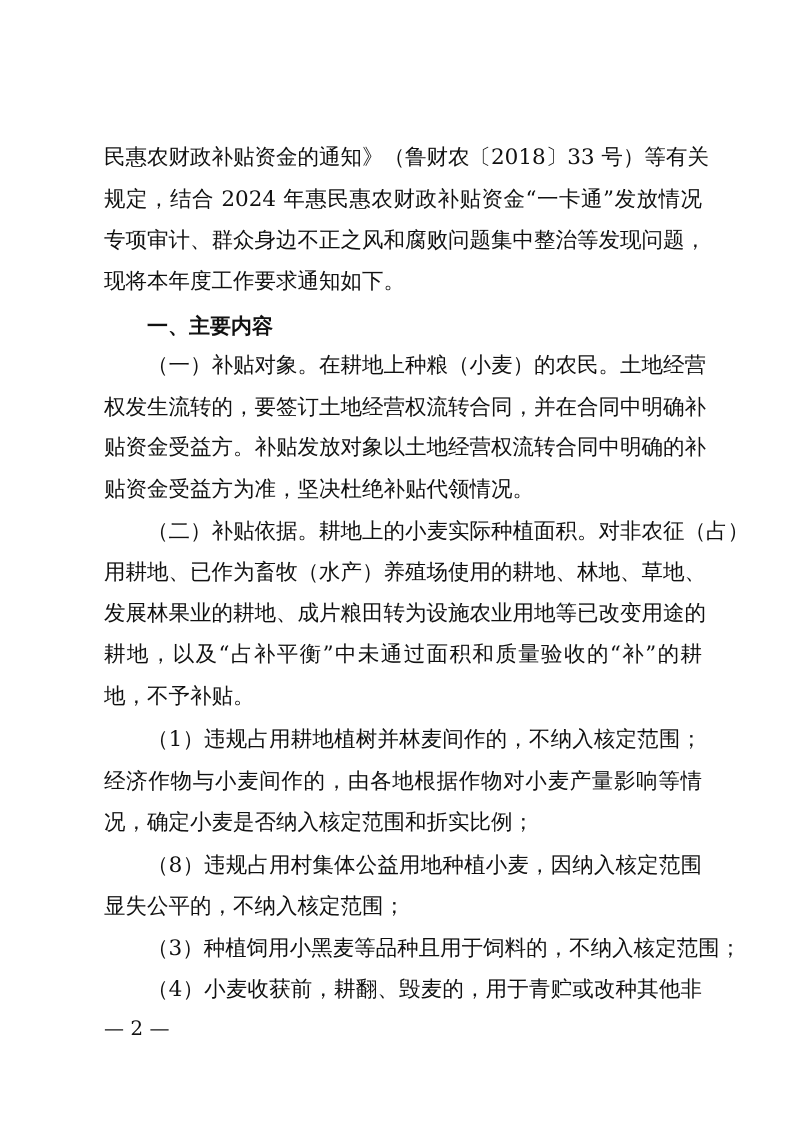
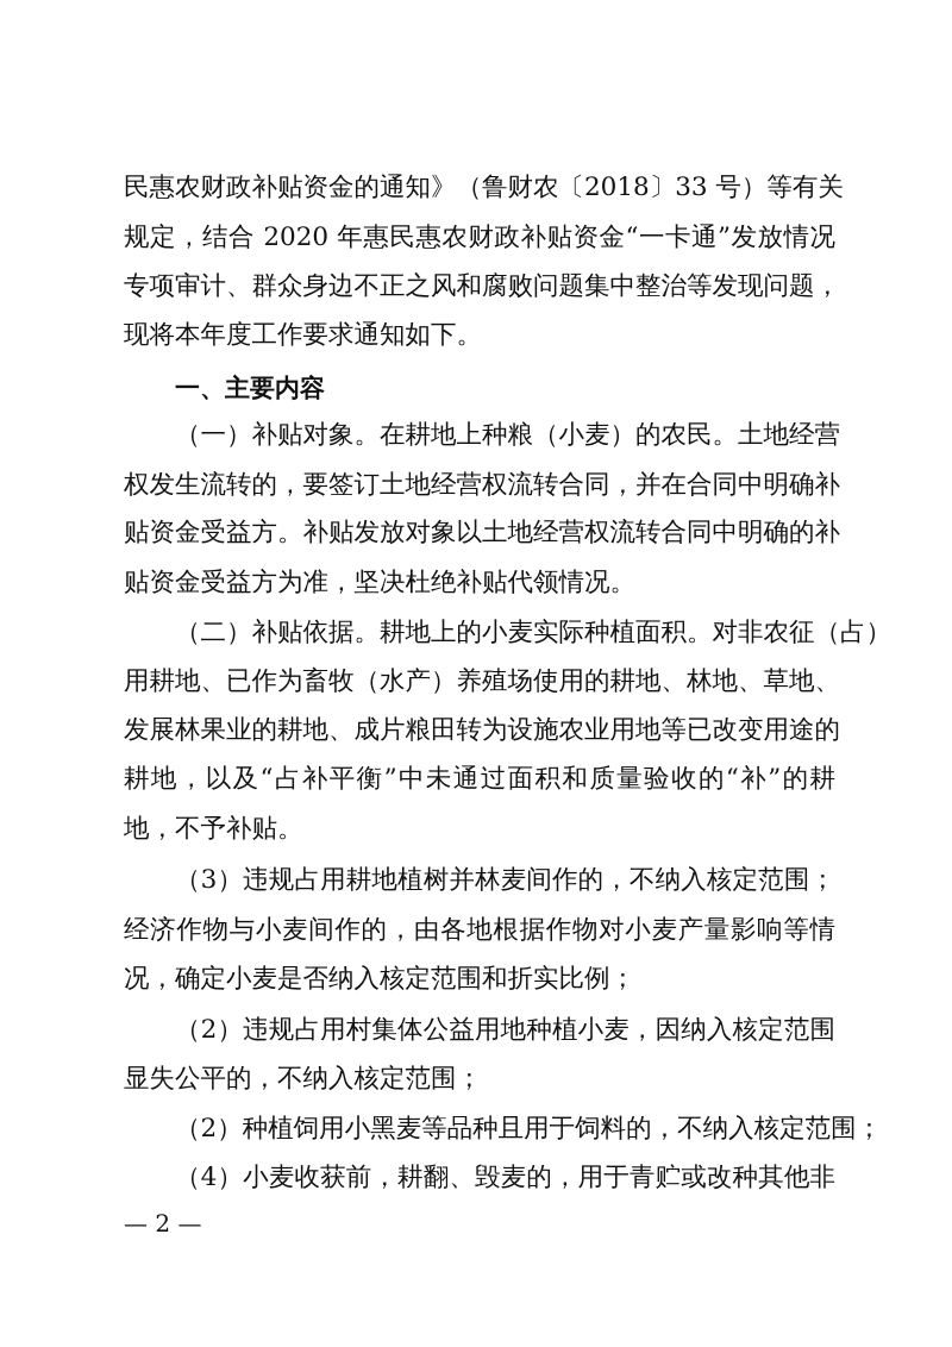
  民惠农财政补贴资金的通知》（鲁财农〔2018〕33 号）等有关
- 规定，结合 2024 年惠民惠农财政补贴资金“一卡通”发放情况
+ 规定，结合 2020 年惠民惠农财政补贴资金“一卡通”发放情况
  专项审计、群众身边不正之风和腐败问题集中整治等发现问题，
  现将本年度工作要求通知如下。
  一、主要内容
  （一）补贴对象。在耕地上种粮（小麦）的农民。土地经营
  权发生流转的，要签订土地经营权流转合同，并在合同中明确补
  贴资金受益方。补贴发放对象以土地经营权流转合同中明确的补
  贴资金受益方为准，坚决杜绝补贴代领情况。
  （二）补贴依据。耕地上的小麦实际种植面积。对非农征（占）
  用耕地、已作为畜牧（水产）养殖场使用的耕地、林地、草地、
  发展林果业的耕地、成片粮田转为设施农业用地等已改变用途的
  耕地，以及“占补平衡”中未通过面积和质量验收的“补”的耕
  地，不予补贴。
- （1）违规占用耕地植树并林麦间作的，不纳入核定范围；
+ （3）违规占用耕地植树并林麦间作的，不纳入核定范围；
  经济作物与小麦间作的，由各地根据作物对小麦产量影响等情
  况，确定小麦是否纳入核定范围和折实比例；
- （8）违规占用村集体公益用地种植小麦，因纳入核定范围
+ （2）违规占用村集体公益用地种植小麦，因纳入核定范围
  显失公平的，不纳入核定范围；
- （3）种植饲用小黑麦等品种且用于饲料的，不纳入核定范围；
+ （2）种植饲用小黑麦等品种且用于饲料的，不纳入核定范围；
  （4）小麦收获前，耕翻、毁麦的，用于青贮或改种其他非
  — 2 —
